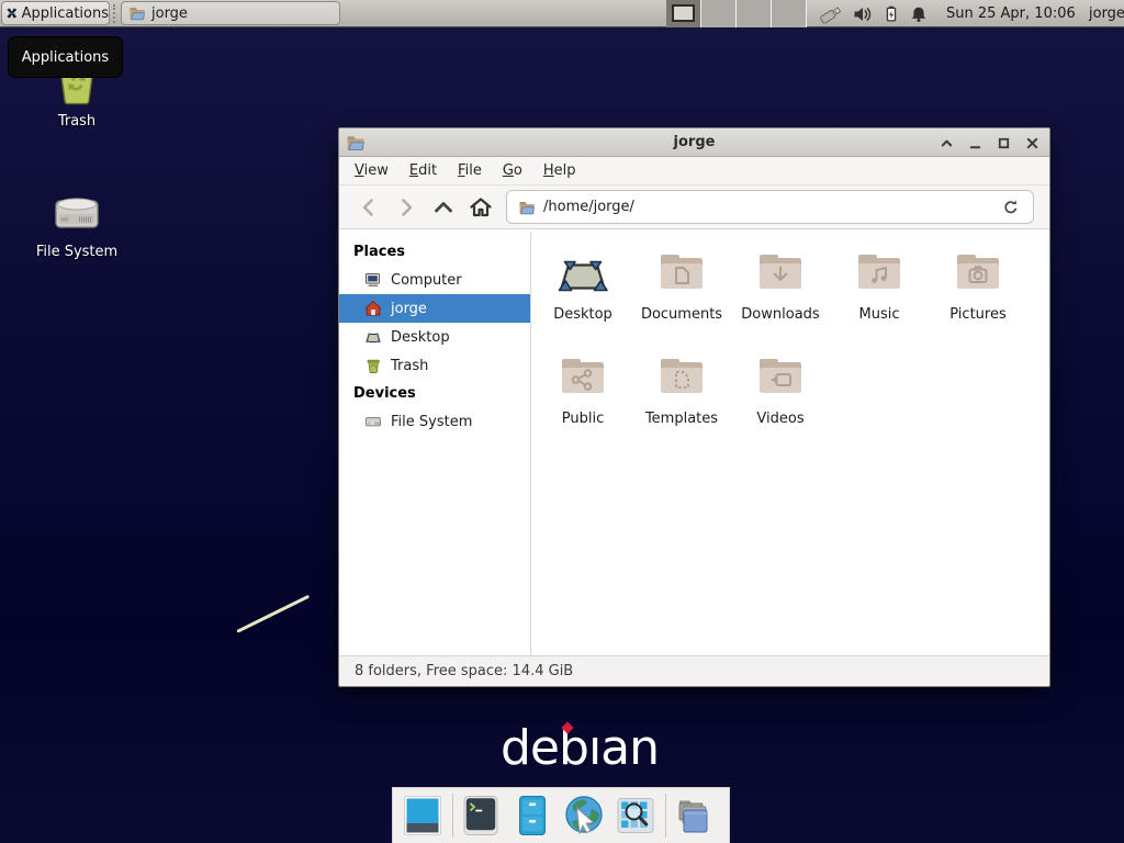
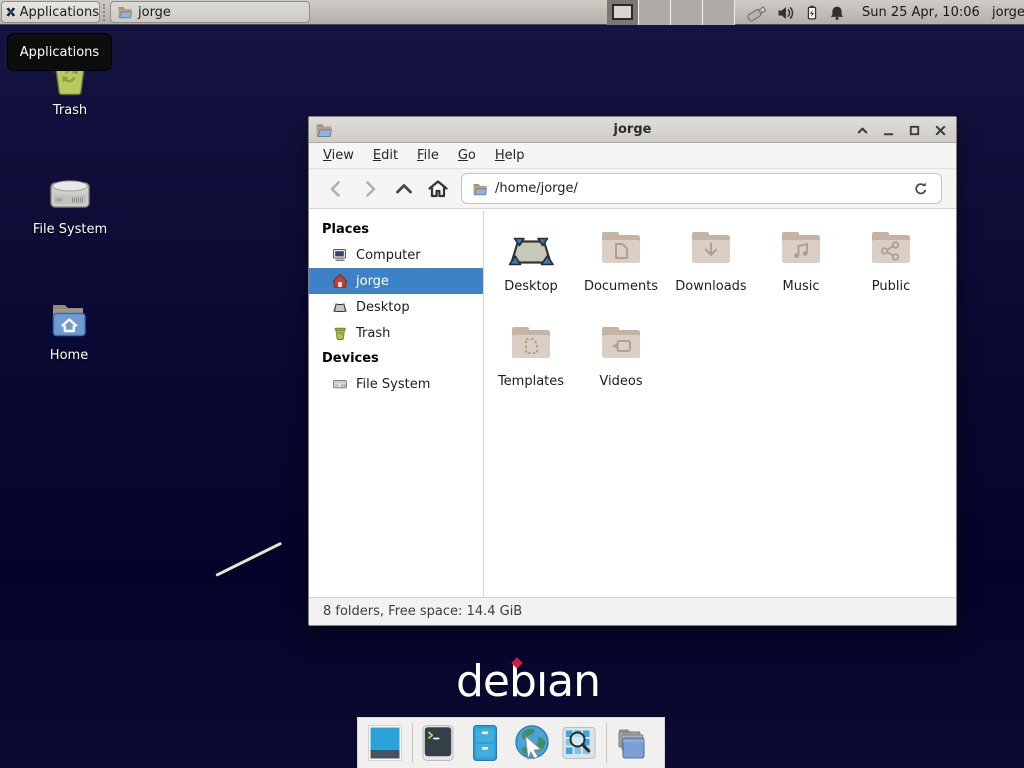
  Applications
  jorge
  Sun 25 Apr, 10:06
  jorge
  Applications
  Trash
  File System
+ Home
  jorge
  View
  Edit
  File
  Go
  Help
  /home/jorge/
  Places
  Computer
  jorge
  Desktop
  Trash
  Devices
  File System
  Desktop
  Documents
  Downloads
  Music
- Pictures
  Public
  Templates
  Videos
  8 folders, Free space: 14.4 GiB
  debıan
